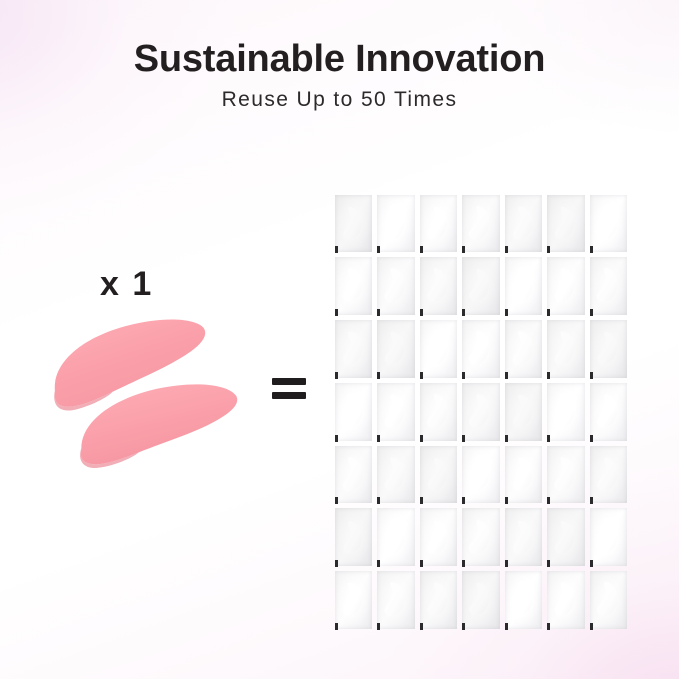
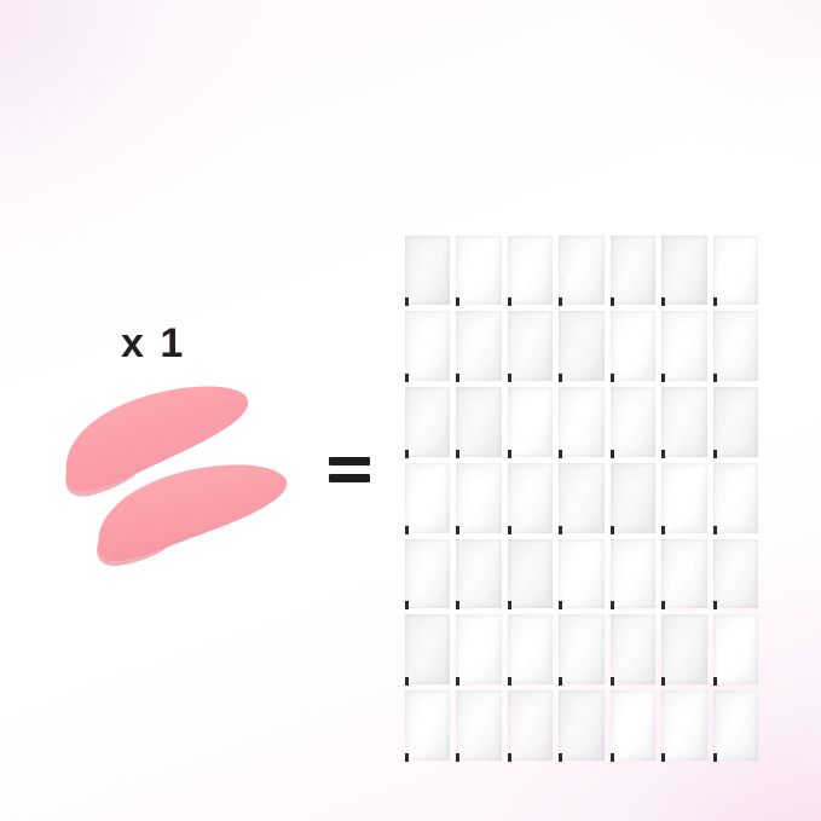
- Sustainable Innovation
- Reuse Up to 50 Times
  x 1
